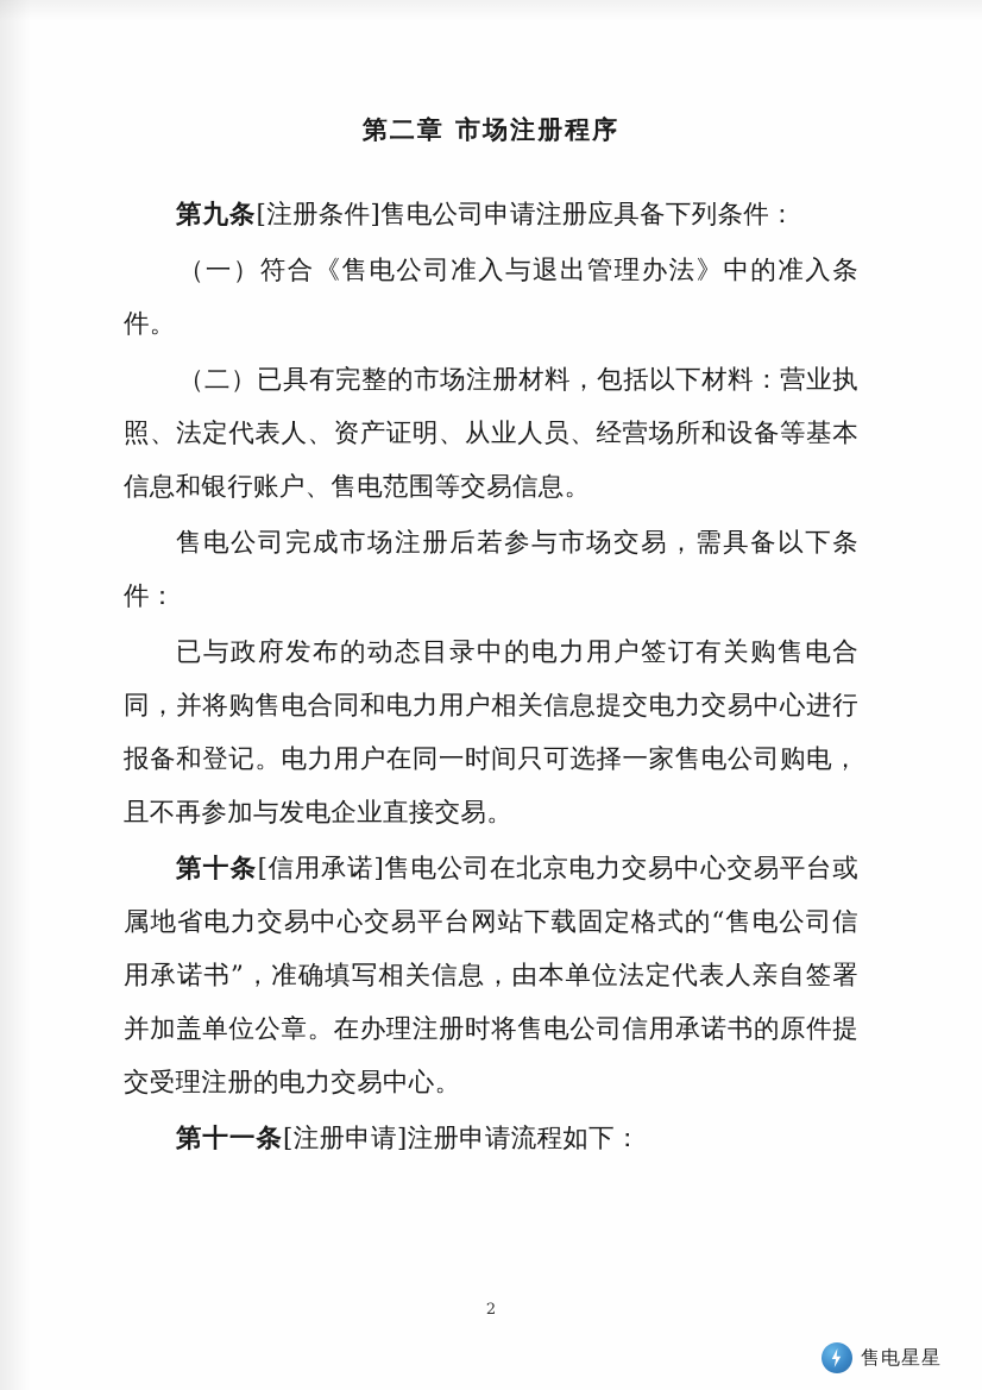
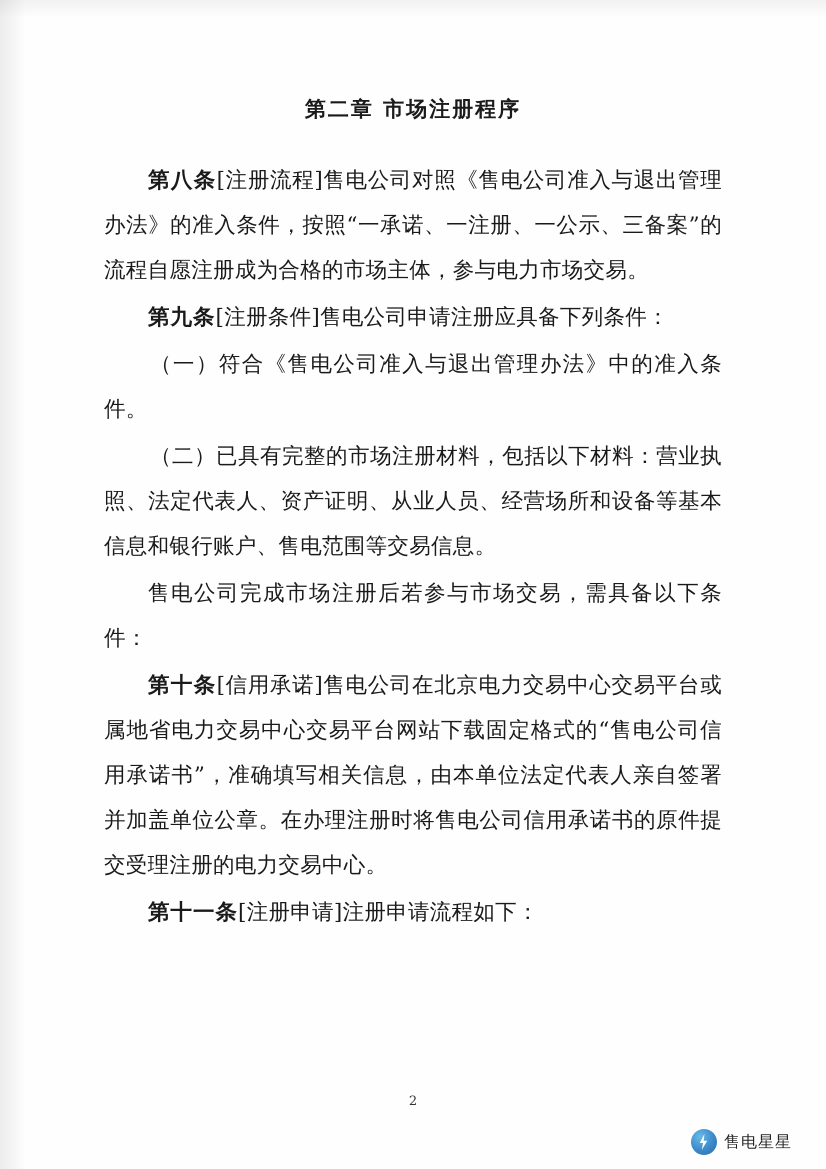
  第二章 市场注册程序
+ 第八条[注册流程]售电公司对照《售电公司准入与退出管理办法》的准入条件，按照“一承诺、一注册、一公示、三备案”的流程自愿注册成为合格的市场主体，参与电力市场交易。
  第九条[注册条件]售电公司申请注册应具备下列条件：
  （一）符合《售电公司准入与退出管理办法》中的准入条件。
  （二）已具有完整的市场注册材料，包括以下材料：营业执照、法定代表人、资产证明、从业人员、经营场所和设备等基本信息和银行账户、售电范围等交易信息。
  售电公司完成市场注册后若参与市场交易，需具备以下条件：
- 已与政府发布的动态目录中的电力用户签订有关购售电合同，并将购售电合同和电力用户相关信息提交电力交易中心进行报备和登记。电力用户在同一时间只可选择一家售电公司购电，且不再参加与发电企业直接交易。
  第十条[信用承诺]售电公司在北京电力交易中心交易平台或属地省电力交易中心交易平台网站下载固定格式的“售电公司信用承诺书”，准确填写相关信息，由本单位法定代表人亲自签署并加盖单位公章。在办理注册时将售电公司信用承诺书的原件提交受理注册的电力交易中心。
  第十一条[注册申请]注册申请流程如下：
  2
  售电星星
